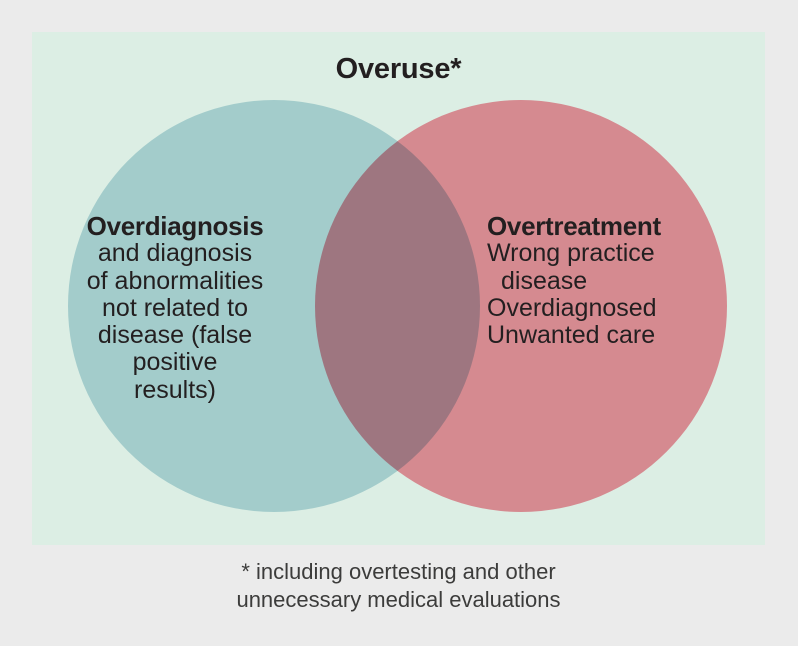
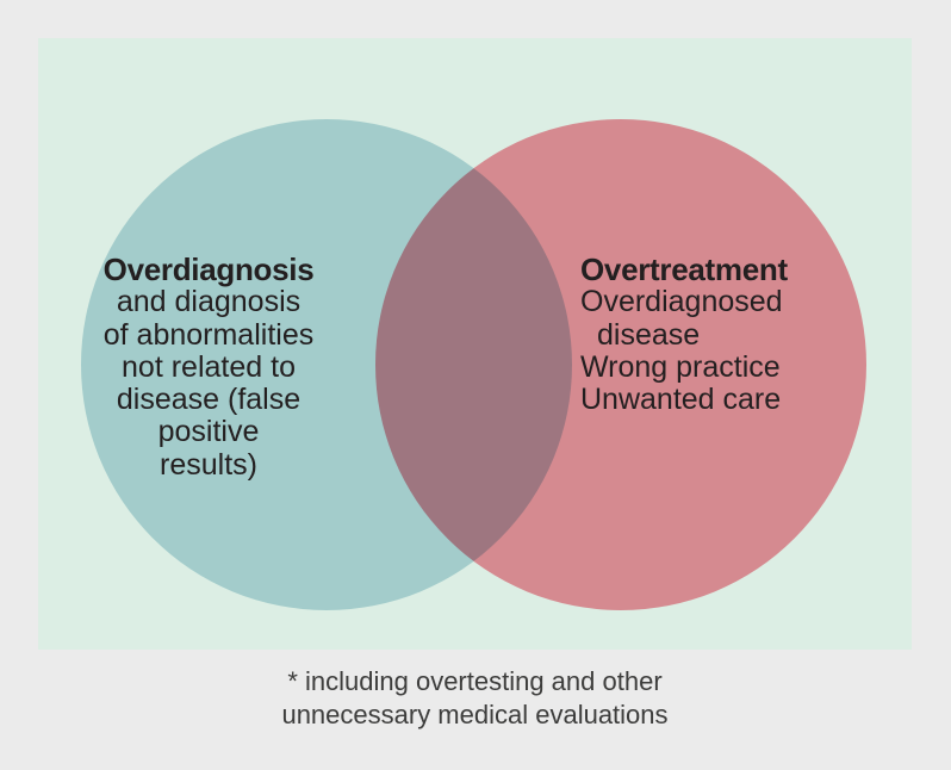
- Overuse*
  Overdiagnosis
  and diagnosis
  of abnormalities
  not related to
  disease (false
  positive
  results)
  Overtreatment
- Wrong practice
+ Overdiagnosed
  disease
- Overdiagnosed
+ Wrong practice
  Unwanted care
  * including overtesting and other
  unnecessary medical evaluations
